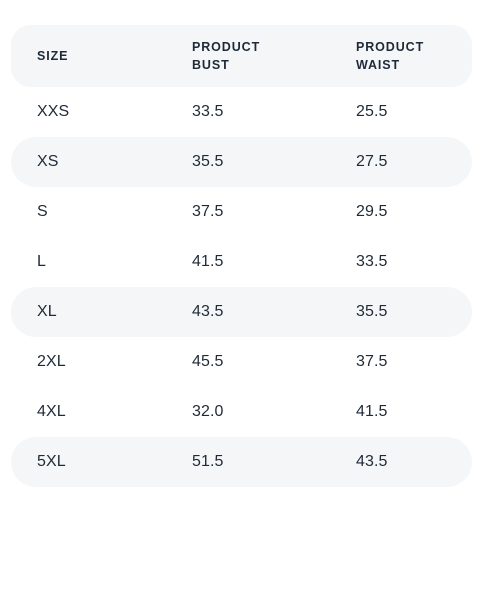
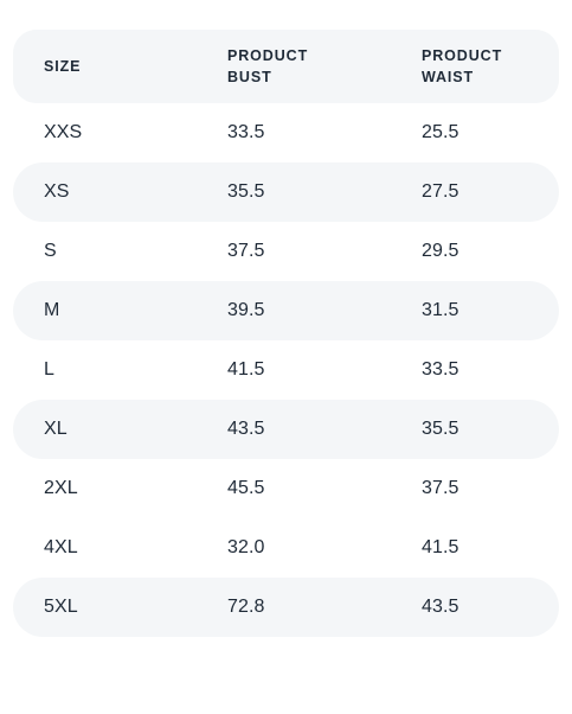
  SIZE	PRODUCT BUST	PRODUCT WAIST
  XXS	33.5	25.5
  XS	35.5	27.5
  S	37.5	29.5
+ M	39.5	31.5
  L	41.5	33.5
  XL	43.5	35.5
  2XL	45.5	37.5
  4XL	32.0	41.5
- 5XL	51.5	43.5
+ 5XL	72.8	43.5
